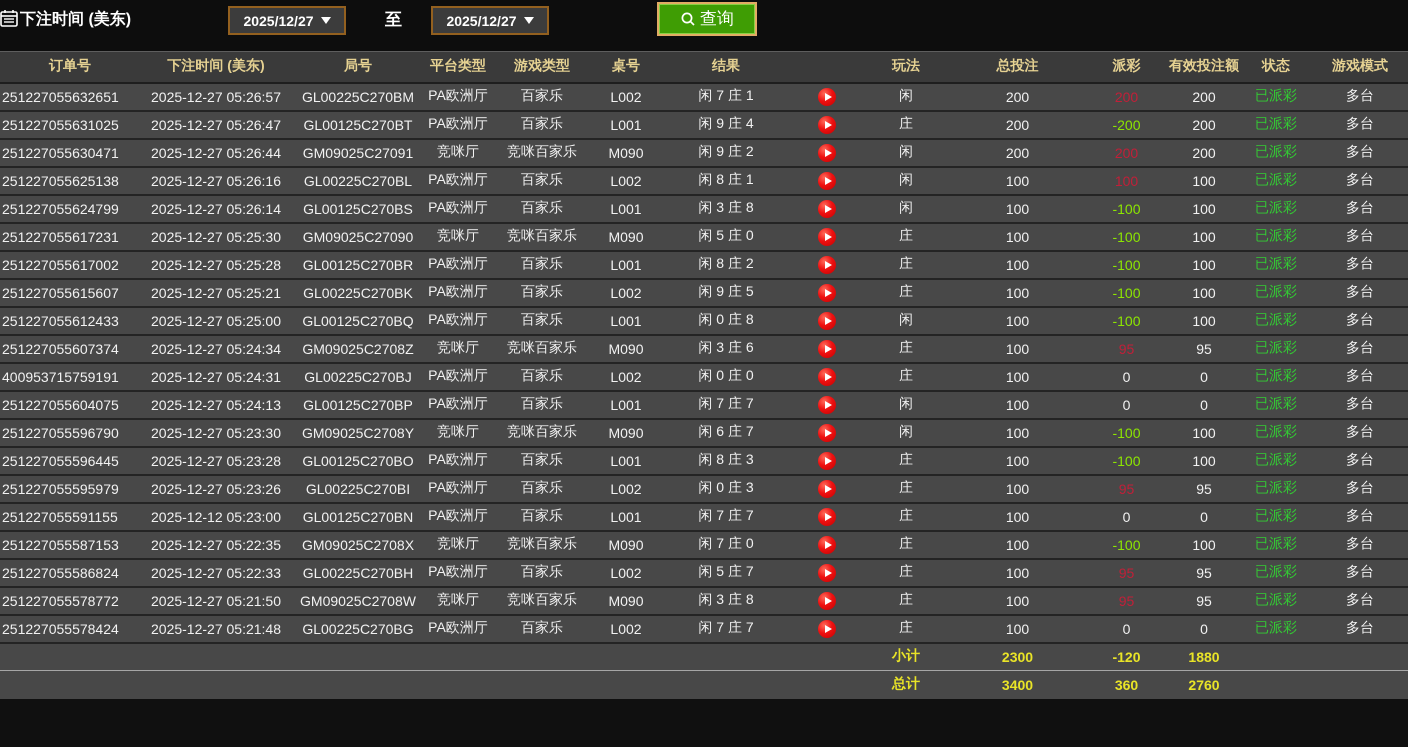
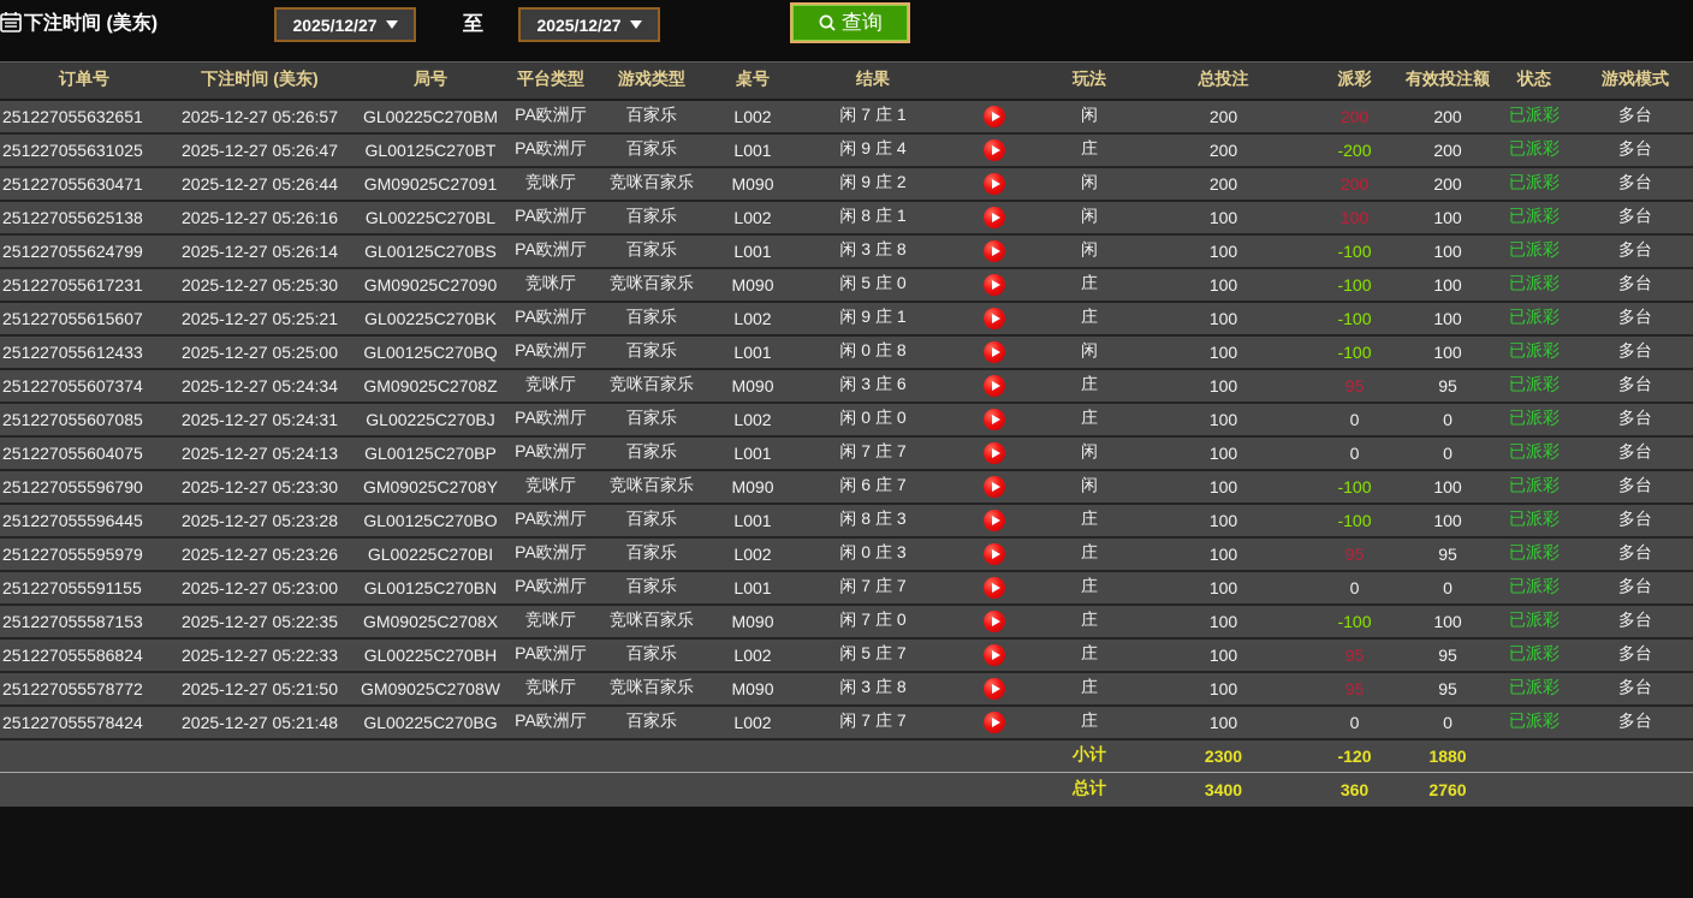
  下注时间 (美东)
  2025/12/27
  至
  2025/12/27
  查询
  订单号	下注时间 (美东)	局号	平台类型	游戏类型	桌号	结果		玩法	总投注	派彩	有效投注额	状态	游戏模式
  251227055632651	2025-12-27 05:26:57	GL00225C270BM	PA欧洲厅	百家乐	L002	闲 7 庄 1		闲	200	200	200	已派彩	多台
  251227055631025	2025-12-27 05:26:47	GL00125C270BT	PA欧洲厅	百家乐	L001	闲 9 庄 4		庄	200	-200	200	已派彩	多台
  251227055630471	2025-12-27 05:26:44	GM09025C27091	竞咪厅	竞咪百家乐	M090	闲 9 庄 2		闲	200	200	200	已派彩	多台
  251227055625138	2025-12-27 05:26:16	GL00225C270BL	PA欧洲厅	百家乐	L002	闲 8 庄 1		闲	100	100	100	已派彩	多台
  251227055624799	2025-12-27 05:26:14	GL00125C270BS	PA欧洲厅	百家乐	L001	闲 3 庄 8		闲	100	-100	100	已派彩	多台
  251227055617231	2025-12-27 05:25:30	GM09025C27090	竞咪厅	竞咪百家乐	M090	闲 5 庄 0		庄	100	-100	100	已派彩	多台
- 251227055617002	2025-12-27 05:25:28	GL00125C270BR	PA欧洲厅	百家乐	L001	闲 8 庄 2		庄	100	-100	100	已派彩	多台
- 251227055615607	2025-12-27 05:25:21	GL00225C270BK	PA欧洲厅	百家乐	L002	闲 9 庄 5		庄	100	-100	100	已派彩	多台
+ 251227055615607	2025-12-27 05:25:21	GL00225C270BK	PA欧洲厅	百家乐	L002	闲 9 庄 1		庄	100	-100	100	已派彩	多台
  251227055612433	2025-12-27 05:25:00	GL00125C270BQ	PA欧洲厅	百家乐	L001	闲 0 庄 8		闲	100	-100	100	已派彩	多台
  251227055607374	2025-12-27 05:24:34	GM09025C2708Z	竞咪厅	竞咪百家乐	M090	闲 3 庄 6		庄	100	95	95	已派彩	多台
- 400953715759191	2025-12-27 05:24:31	GL00225C270BJ	PA欧洲厅	百家乐	L002	闲 0 庄 0		庄	100	0	0	已派彩	多台
+ 251227055607085	2025-12-27 05:24:31	GL00225C270BJ	PA欧洲厅	百家乐	L002	闲 0 庄 0		庄	100	0	0	已派彩	多台
  251227055604075	2025-12-27 05:24:13	GL00125C270BP	PA欧洲厅	百家乐	L001	闲 7 庄 7		闲	100	0	0	已派彩	多台
  251227055596790	2025-12-27 05:23:30	GM09025C2708Y	竞咪厅	竞咪百家乐	M090	闲 6 庄 7		闲	100	-100	100	已派彩	多台
  251227055596445	2025-12-27 05:23:28	GL00125C270BO	PA欧洲厅	百家乐	L001	闲 8 庄 3		庄	100	-100	100	已派彩	多台
  251227055595979	2025-12-27 05:23:26	GL00225C270BI	PA欧洲厅	百家乐	L002	闲 0 庄 3		庄	100	95	95	已派彩	多台
- 251227055591155	2025-12-12 05:23:00	GL00125C270BN	PA欧洲厅	百家乐	L001	闲 7 庄 7		庄	100	0	0	已派彩	多台
+ 251227055591155	2025-12-27 05:23:00	GL00125C270BN	PA欧洲厅	百家乐	L001	闲 7 庄 7		庄	100	0	0	已派彩	多台
  251227055587153	2025-12-27 05:22:35	GM09025C2708X	竞咪厅	竞咪百家乐	M090	闲 7 庄 0		庄	100	-100	100	已派彩	多台
  251227055586824	2025-12-27 05:22:33	GL00225C270BH	PA欧洲厅	百家乐	L002	闲 5 庄 7		庄	100	95	95	已派彩	多台
  251227055578772	2025-12-27 05:21:50	GM09025C2708W	竞咪厅	竞咪百家乐	M090	闲 3 庄 8		庄	100	95	95	已派彩	多台
  251227055578424	2025-12-27 05:21:48	GL00225C270BG	PA欧洲厅	百家乐	L002	闲 7 庄 7		庄	100	0	0	已派彩	多台
  								小计	2300	-120	1880
  								总计	3400	360	2760
